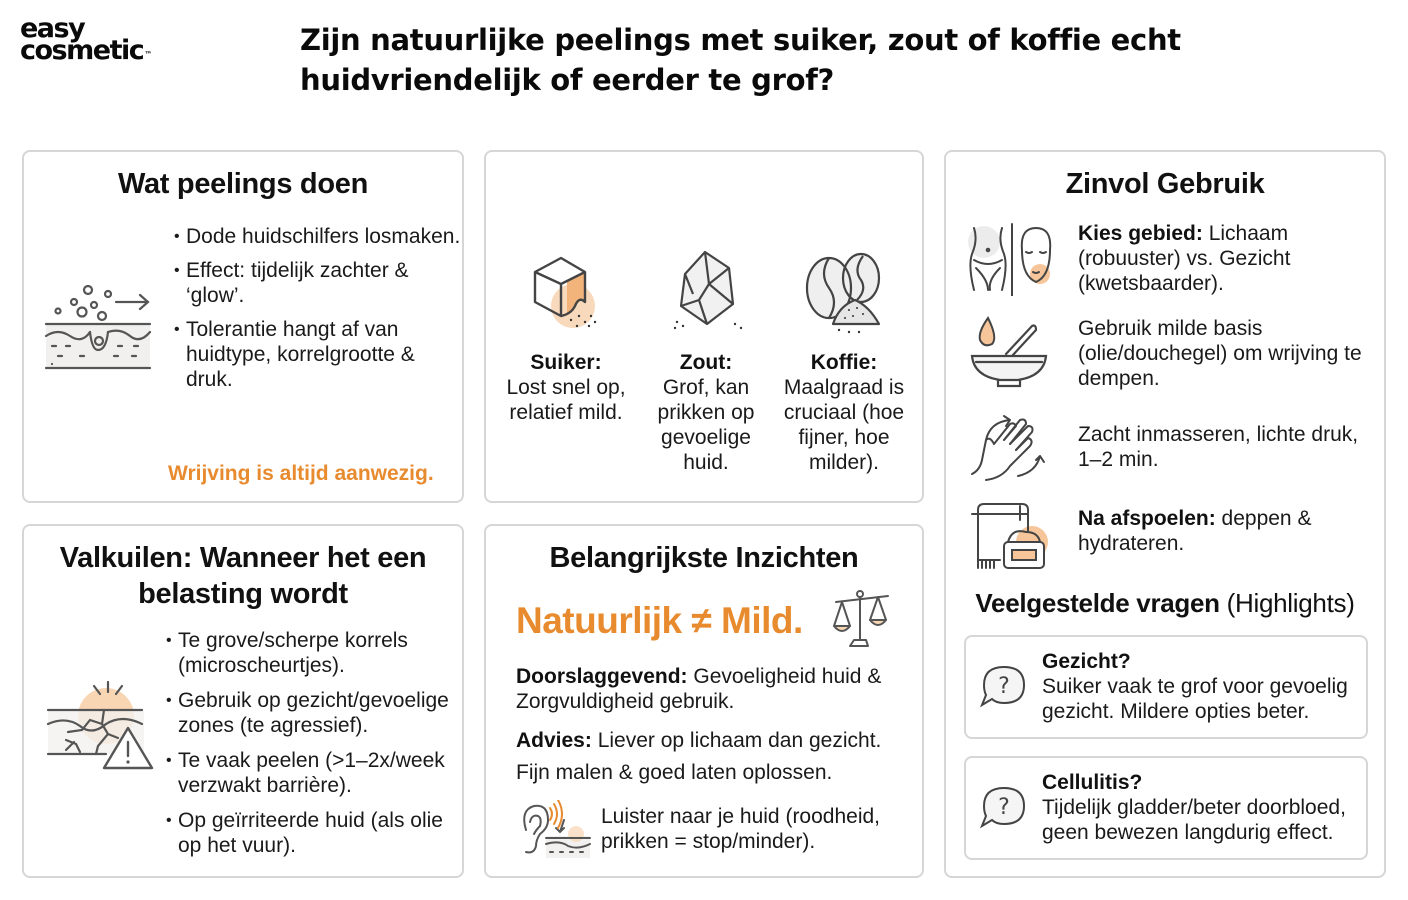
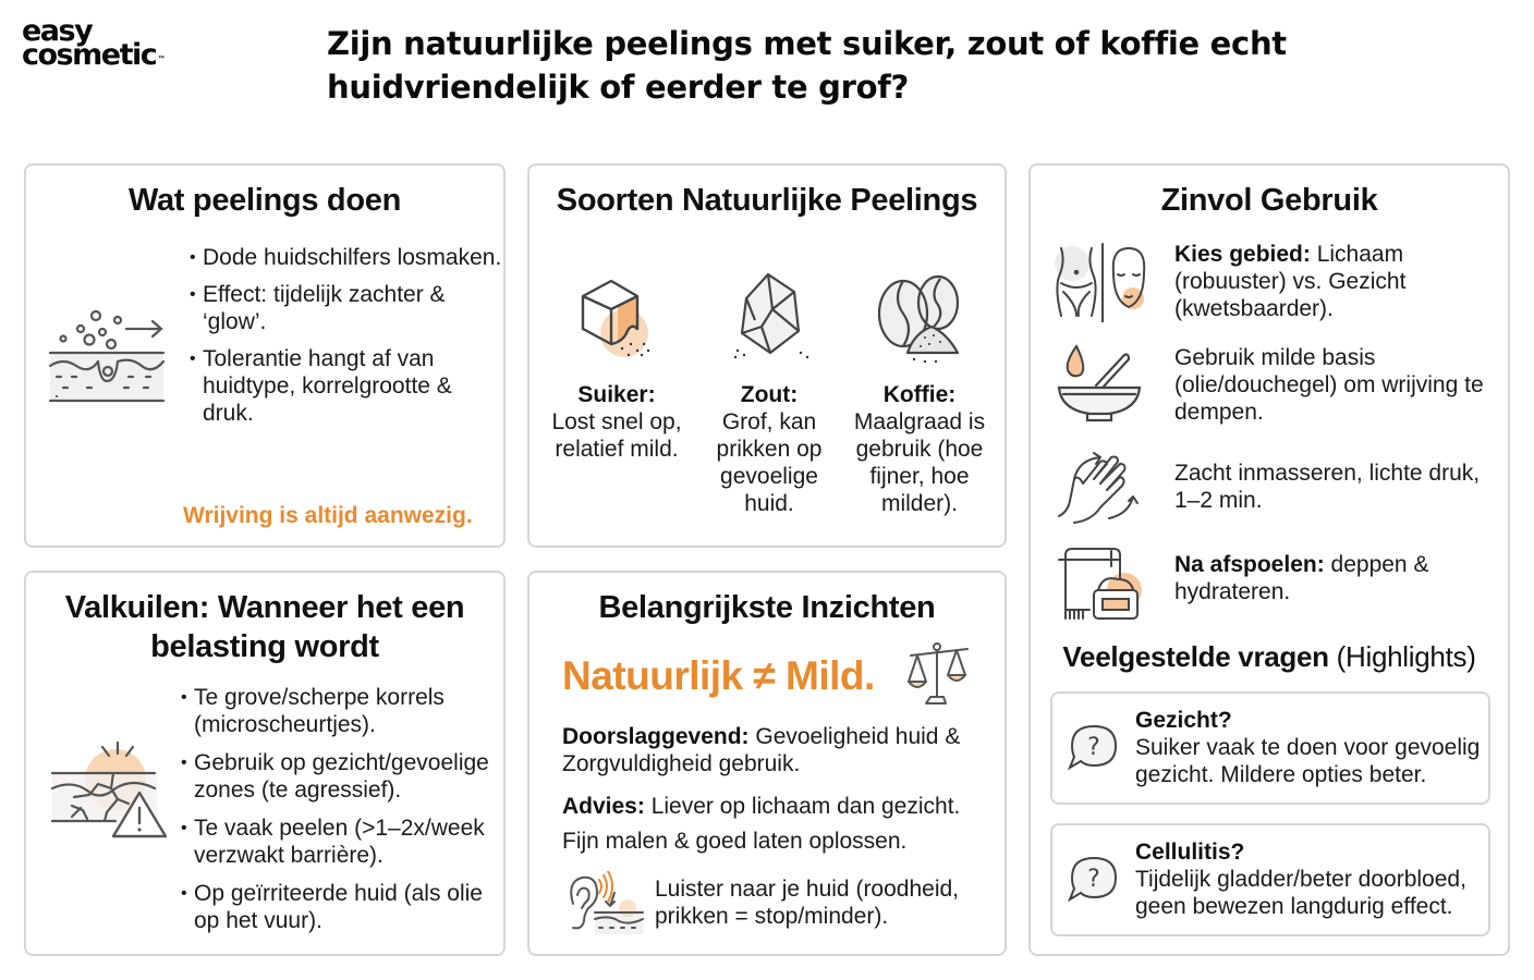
  easy
  cosmetic™
  Zijn natuurlijke peelings met suiker, zout of koffie echt huidvriendelijk of eerder te grof?
  Wat peelings doen
  Dode huidschilfers losmaken.
  Effect: tijdelijk zachter & ‘glow’.
  Tolerantie hangt af van huidtype, korrelgrootte & druk.
  Wrijving is altijd aanwezig.
+ Soorten Natuurlijke Peelings
  Suiker:
  Lost snel op, relatief mild.
  Zout:
  Grof, kan prikken op gevoelige huid.
  Koffie:
- Maalgraad is cruciaal (hoe fijner, hoe milder).
+ Maalgraad is gebruik (hoe fijner, hoe milder).
  Zinvol Gebruik
  Kies gebied: Lichaam (robuuster) vs. Gezicht (kwetsbaarder).
  Gebruik milde basis (olie/douchegel) om wrijving te dempen.
  Zacht inmasseren, lichte druk, 1–2 min.
  Na afspoelen: deppen & hydrateren.
  Veelgestelde vragen (Highlights)
  ?
  Gezicht?
- Suiker vaak te grof voor gevoelig gezicht. Mildere opties beter.
+ Suiker vaak te doen voor gevoelig gezicht. Mildere opties beter.
  ?
  Cellulitis?
  Tijdelijk gladder/beter doorbloed, geen bewezen langdurig effect.
  Valkuilen: Wanneer het een belasting wordt
  Te grove/scherpe korrels (microscheurtjes).
  Gebruik op gezicht/gevoelige zones (te agressief).
  Te vaak peelen (>1–2x/week verzwakt barrière).
  Op geïrriteerde huid (als olie op het vuur).
  Belangrijkste Inzichten
  Natuurlijk ≠ Mild.
  Doorslaggevend: Gevoeligheid huid & Zorgvuldigheid gebruik.
  Advies: Liever op lichaam dan gezicht.
  Fijn malen & goed laten oplossen.
  Luister naar je huid (roodheid, prikken = stop/minder).
